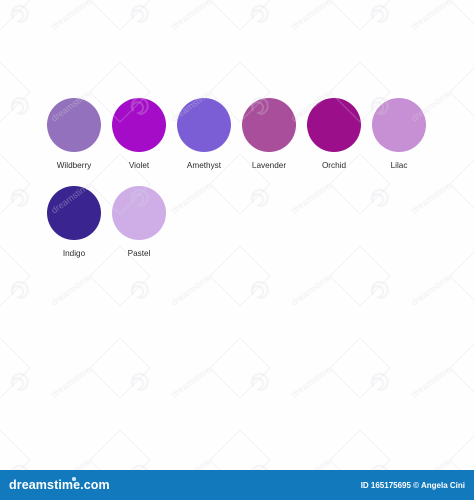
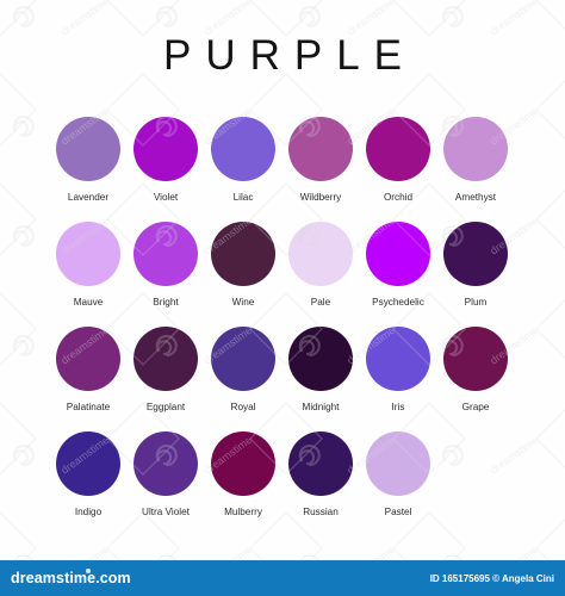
+ PURPLE
- Wildberry
+ Lavender
  Violet
- Amethyst
+ Lilac
- Lavender
+ Wildberry
  Orchid
- Lilac
+ Amethyst
+ Mauve
+ Bright
+ Wine
+ Pale
+ Psychedelic
+ Plum
+ Palatinate
+ Eggplant
+ Royal
+ Midnight
+ Iris
+ Grape
  Indigo
+ Ultra Violet
+ Mulberry
+ Russian
  Pastel
  dreamstime.com
  ID 165175695 © Angela Cini
